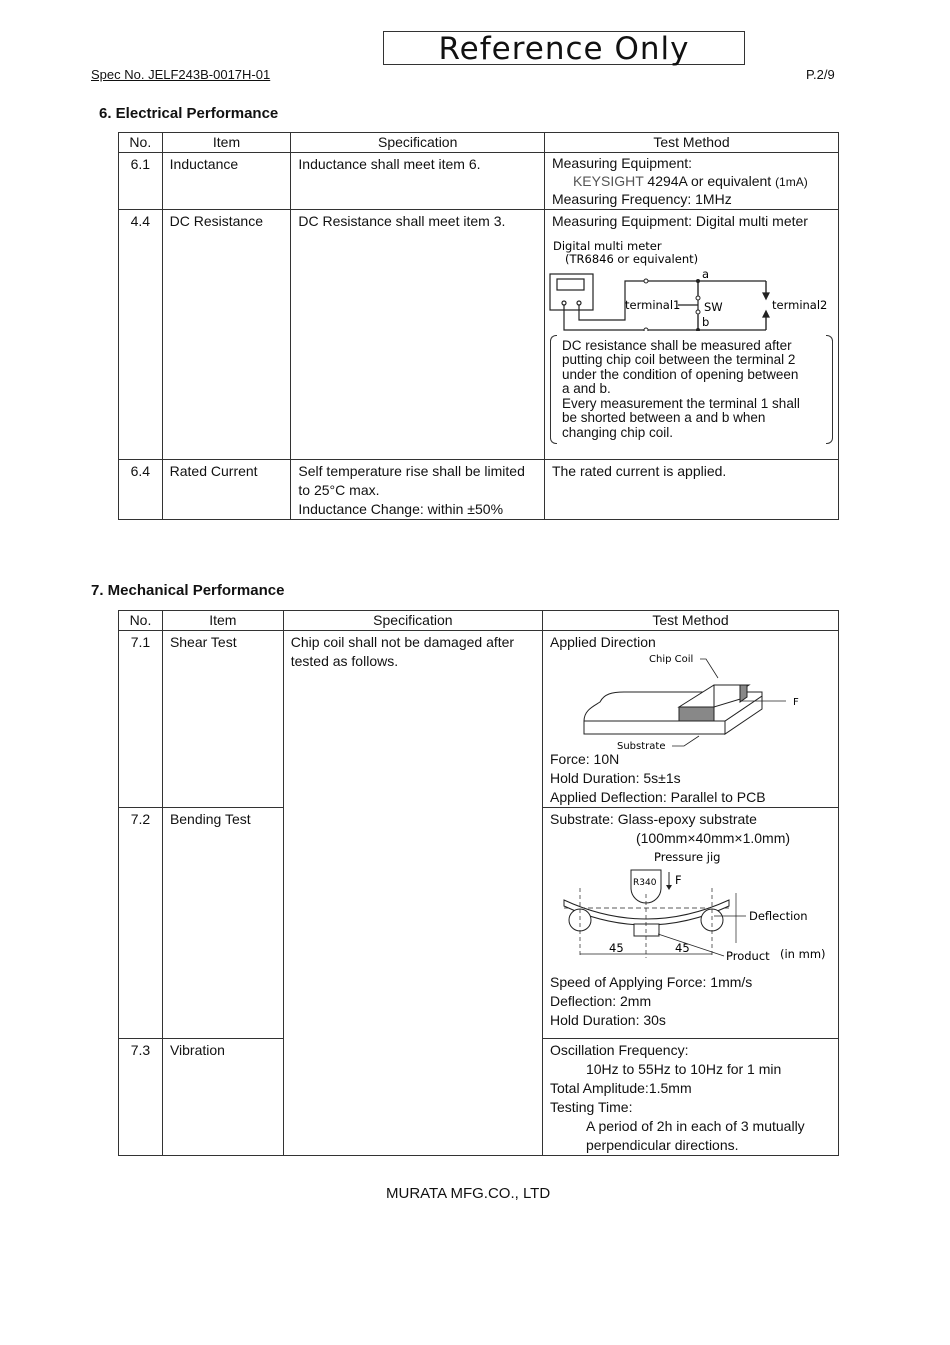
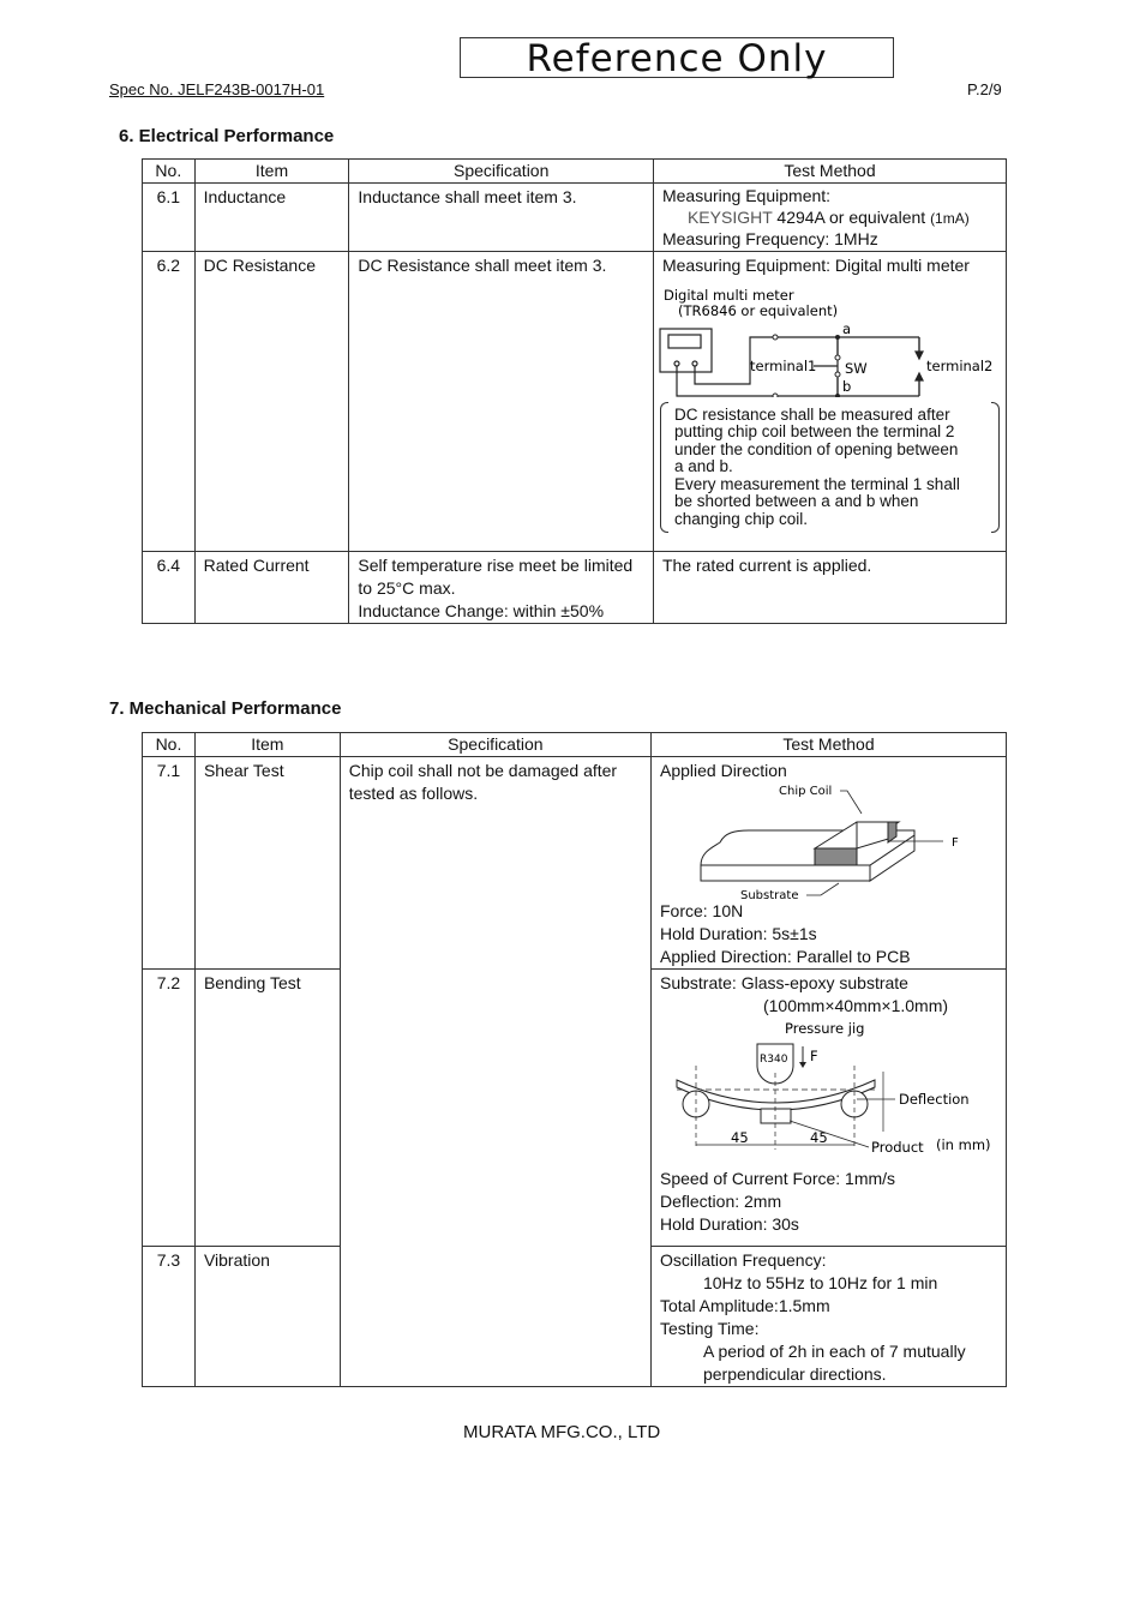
  Reference Only
  Spec No. JELF243B-0017H-01
  P.2/9
  6. Electrical Performance
  No.	Item	Specification	Test Method
- 6.1	Inductance	Inductance shall meet item 6.	Measuring Equipment: KEYSIGHT 4294A or equivalent (1mA) Measuring Frequency: 1MHz
+ 6.1	Inductance	Inductance shall meet item 3.	Measuring Equipment: KEYSIGHT 4294A or equivalent (1mA) Measuring Frequency: 1MHz
- 4.4	DC Resistance	DC Resistance shall meet item 3.	Measuring Equipment: Digital multi meter Digital multi meter (TR6846 or equivalent) a b terminal1 SW terminal2 DC resistance shall be measured after putting chip coil between the terminal 2 under the condition of opening between a and b. Every measurement the terminal 1 shall be shorted between a and b when changing chip coil.
+ 6.2	DC Resistance	DC Resistance shall meet item 3.	Measuring Equipment: Digital multi meter Digital multi meter (TR6846 or equivalent) a b terminal1 SW terminal2 DC resistance shall be measured after putting chip coil between the terminal 2 under the condition of opening between a and b. Every measurement the terminal 1 shall be shorted between a and b when changing chip coil.
- 6.4	Rated Current	Self temperature rise shall be limited to 25°C max. Inductance Change: within ±50%	The rated current is applied.
+ 6.4	Rated Current	Self temperature rise meet be limited to 25°C max. Inductance Change: within ±50%	The rated current is applied.
  7. Mechanical Performance
  No.	Item	Specification	Test Method
- 7.1	Shear Test	Chip coil shall not be damaged after tested as follows.	Applied Direction Chip Coil F Substrate Force: 10N Hold Duration: 5s±1s Applied Deflection: Parallel to PCB
+ 7.1	Shear Test	Chip coil shall not be damaged after tested as follows.	Applied Direction Chip Coil F Substrate Force: 10N Hold Duration: 5s±1s Applied Direction: Parallel to PCB
- 7.2	Bending Test	Substrate: Glass-epoxy substrate (100mm×40mm×1.0mm) Pressure jig R340 F Deflection 45 45 Product (in mm) Speed of Applying Force: 1mm/s Deflection: 2mm Hold Duration: 30s
+ 7.2	Bending Test	Substrate: Glass-epoxy substrate (100mm×40mm×1.0mm) Pressure jig R340 F Deflection 45 45 Product (in mm) Speed of Current Force: 1mm/s Deflection: 2mm Hold Duration: 30s
- 7.3	Vibration	Oscillation Frequency: 10Hz to 55Hz to 10Hz for 1 min Total Amplitude:1.5mm Testing Time: A period of 2h in each of 3 mutually perpendicular directions.
+ 7.3	Vibration	Oscillation Frequency: 10Hz to 55Hz to 10Hz for 1 min Total Amplitude:1.5mm Testing Time: A period of 2h in each of 7 mutually perpendicular directions.
  MURATA MFG.CO., LTD
